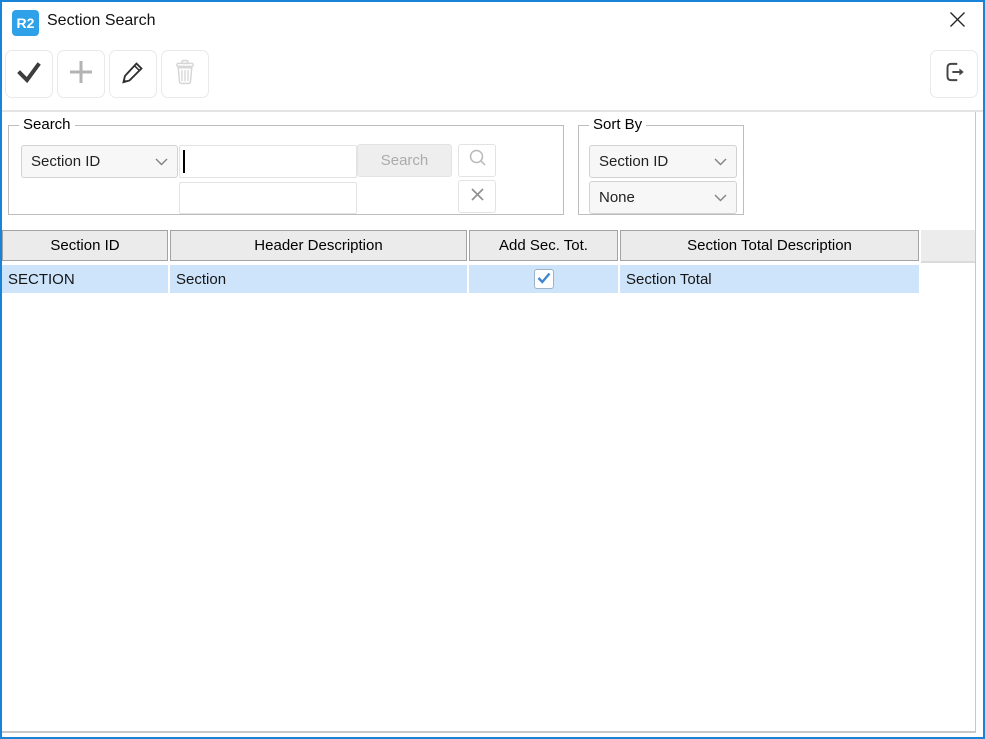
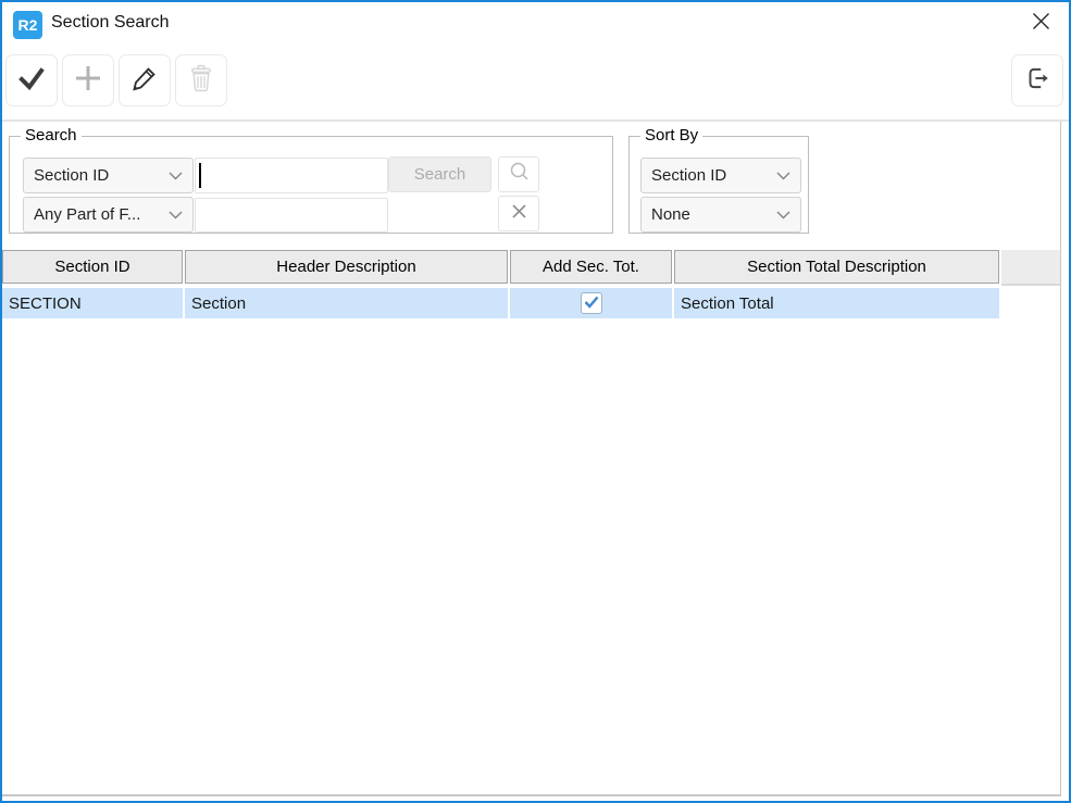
  R2
  Section Search
  Search
  Section ID
  Search
+ Any Part of F...
  Sort By
  Section ID
  None
  Section ID
  Header Description
  Add Sec. Tot.
  Section Total Description
  SECTION
  Section
  Section Total
